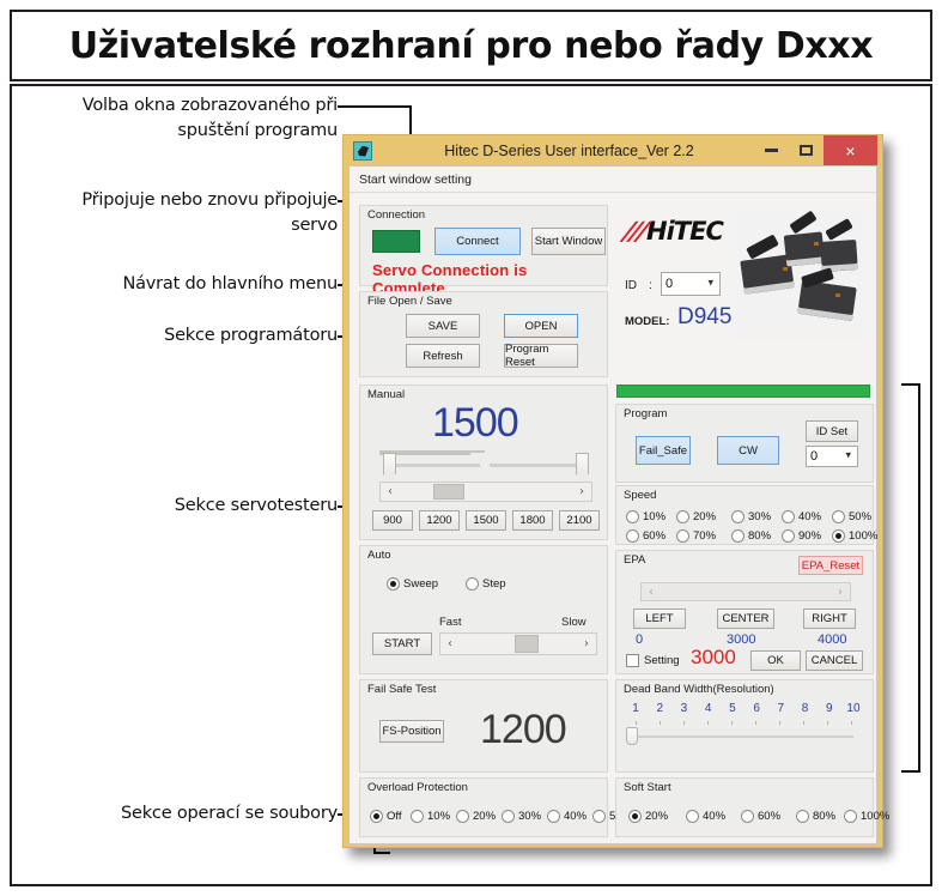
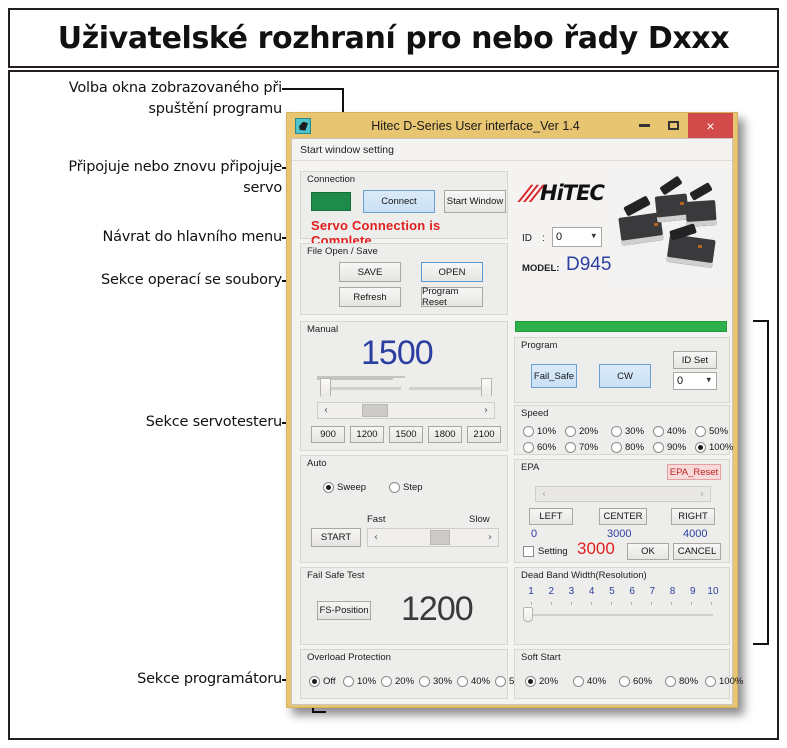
  Uživatelské rozhraní pro nebo řady Dxxx
  Volba okna zobrazovaného při
  spuštění programu
  Připojuje nebo znovu připojuje
  servo
  Návrat do hlavního menu
- Sekce programátoru
+ Sekce operací se soubory
  Sekce servotesteru
- Sekce operací se soubory
+ Sekce programátoru
- Hitec D-Series User interface_Ver 2.2
+ Hitec D-Series User interface_Ver 1.4
  ×
  Start window setting
  Connection
  Connect
  Start Window
  Servo Connection is Complete.
  File Open / Save
  SAVE
  OPEN
  Refresh
  Program Reset
  ID
  :
  0
  ▾
  MODEL:
  D945
  Manual
  1500
  ‹
  ›
  900
  1200
  1500
  1800
  2100
  Auto
  Sweep
  Step
  Fast
  Slow
  START
  ‹
  ›
  Fail Safe Test
  FS-Position
  1200
  Overload Protection
  Off
  10%
  20%
  30%
  40%
  Program
  Fail_Safe
  CW
  ID Set
  0
  ▾
  Speed
  10%
  20%
  30%
  40%
  50%
  60%
  70%
  80%
  90%
  100%
  EPA
  EPA_Reset
  ‹
  ›
  LEFT
  CENTER
  RIGHT
  0
  3000
  4000
  Setting
  3000
  OK
  CANCEL
  Dead Band Width(Resolution)
  1
  2
  3
  4
  5
  6
  7
  8
  9
  10
  Soft Start
  20%
  40%
  60%
  80%
  100%
